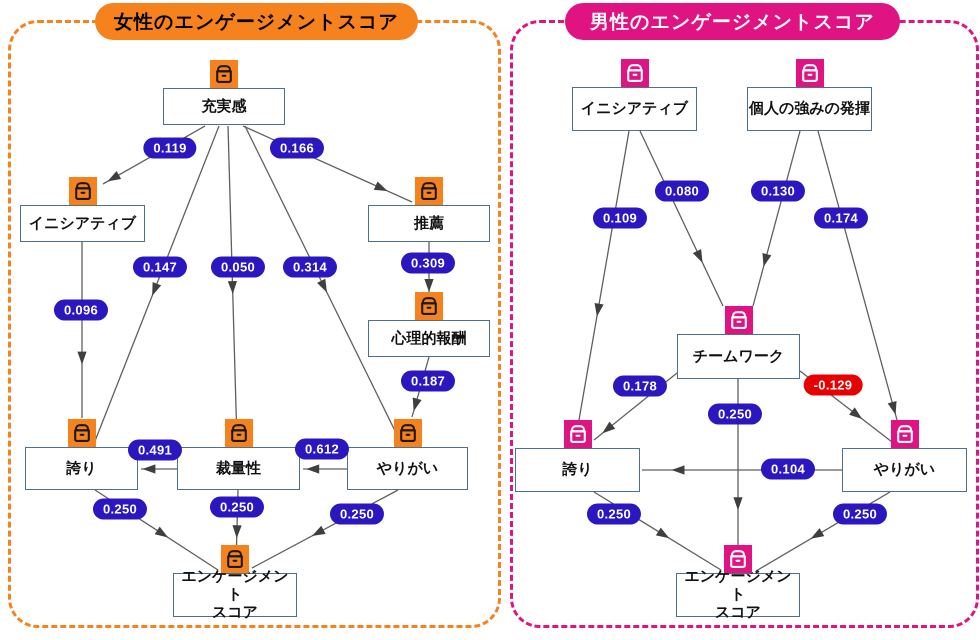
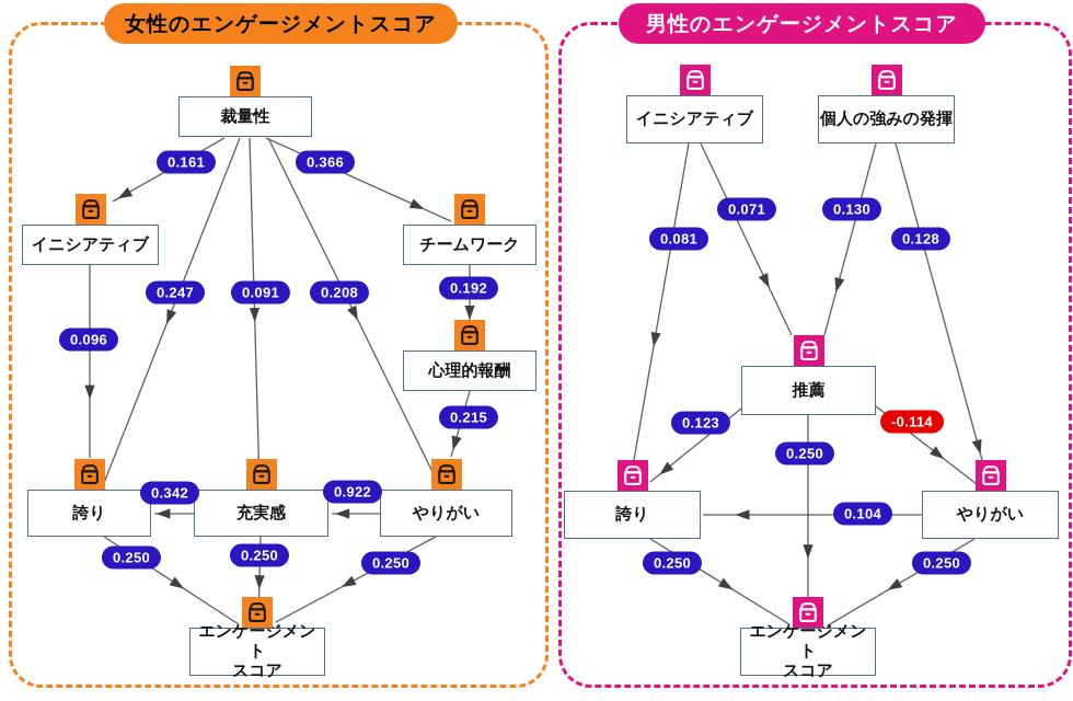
  女性のエンゲージメントスコア
  男性のエンゲージメントスコア
- 0.119
+ 0.161
- 0.166
+ 0.366
- 0.147
+ 0.247
- 0.050
+ 0.091
- 0.314
+ 0.208
  0.096
- 0.309
+ 0.192
- 0.187
+ 0.215
- 0.612
+ 0.922
- 0.491
+ 0.342
  0.250
  0.250
  0.250
- 充実感
+ 裁量性
  イニシアティブ
- 推薦
+ チームワーク
  心理的報酬
  誇り
- 裁量性
+ 充実感
  やりがい
  エンゲージメント
  スコア
- 0.109
+ 0.081
- 0.080
+ 0.071
  0.130
- 0.174
+ 0.128
- 0.178
+ 0.123
  0.250
- -0.129
+ -0.114
  0.104
  0.250
  0.250
  イニシアティブ
  個人の強みの発揮
- チームワーク
+ 推薦
  誇り
  やりがい
  エンゲージメント
  スコア
